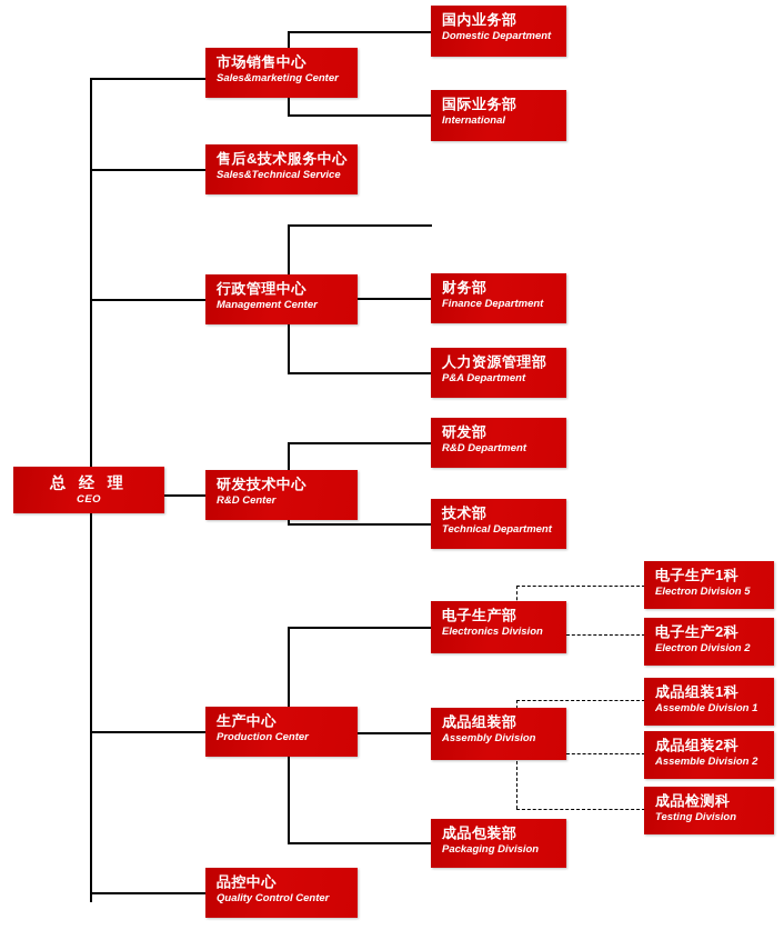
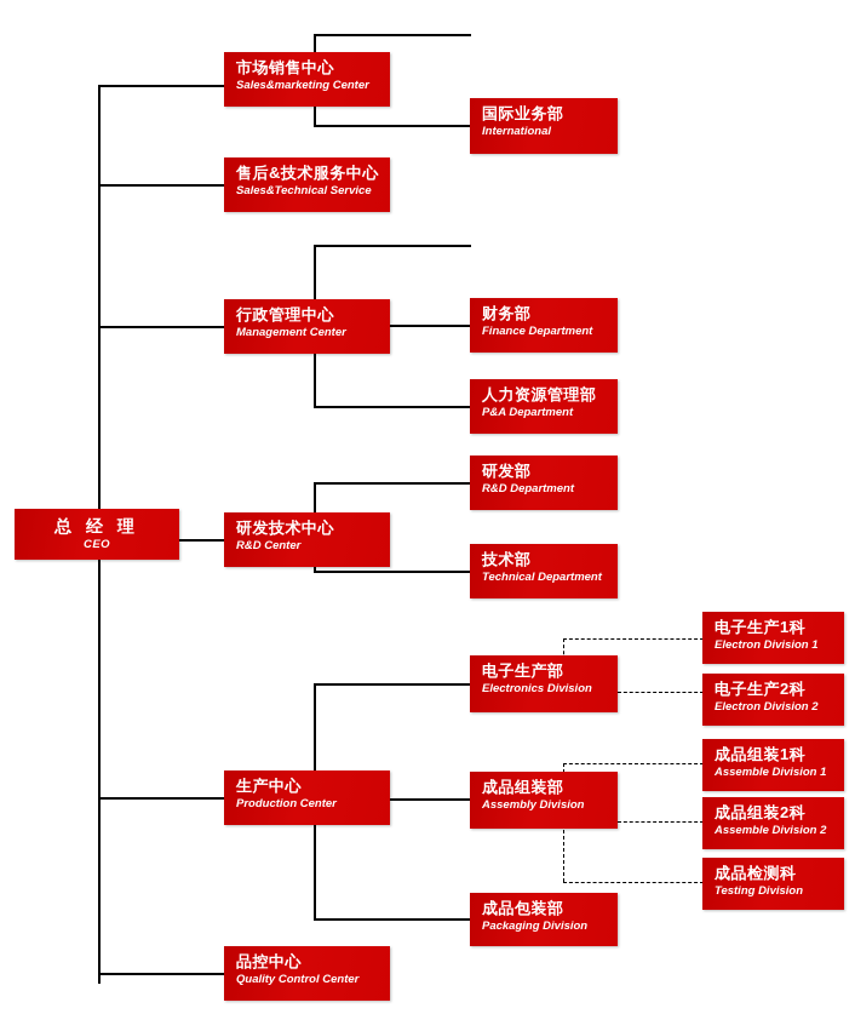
  总 经 理
  CEO
  市场销售中心
  Sales&marketing Center
  售后&技术服务中心
  Sales&Technical Service
  行政管理中心
  Management Center
  研发技术中心
  R&D Center
  生产中心
  Production Center
  品控中心
  Quality Control Center
- 国内业务部
- Domestic Department
  国际业务部
  International
  财务部
  Finance Department
  人力资源管理部
  P&A Department
  研发部
  R&D Department
  技术部
  Technical Department
  电子生产部
  Electronics Division
  成品组装部
  Assembly Division
  成品包装部
  Packaging Division
  电子生产1科
- Electron Division 5
+ Electron Division 1
  电子生产2科
  Electron Division 2
  成品组装1科
  Assemble Division 1
  成品组装2科
  Assemble Division 2
  成品检测科
  Testing Division
